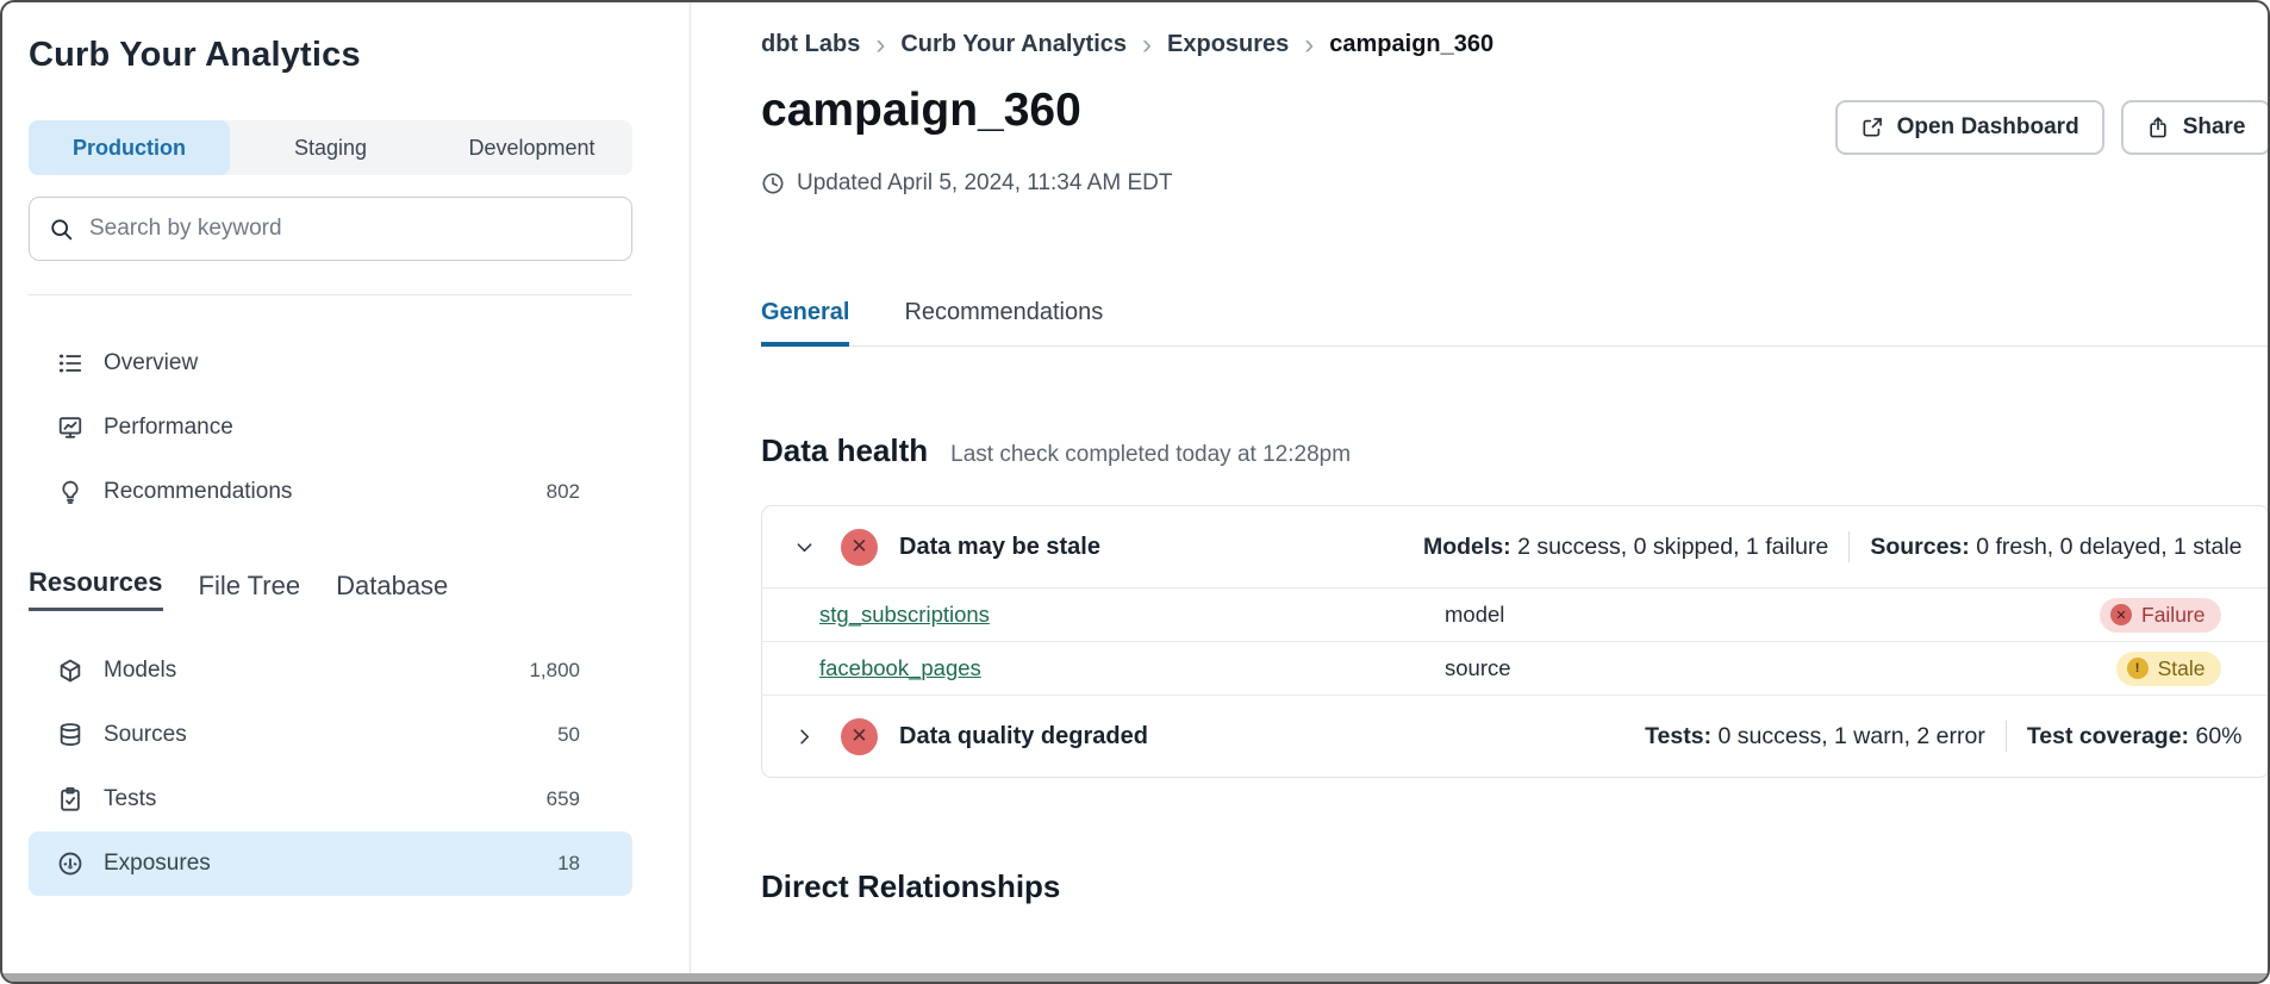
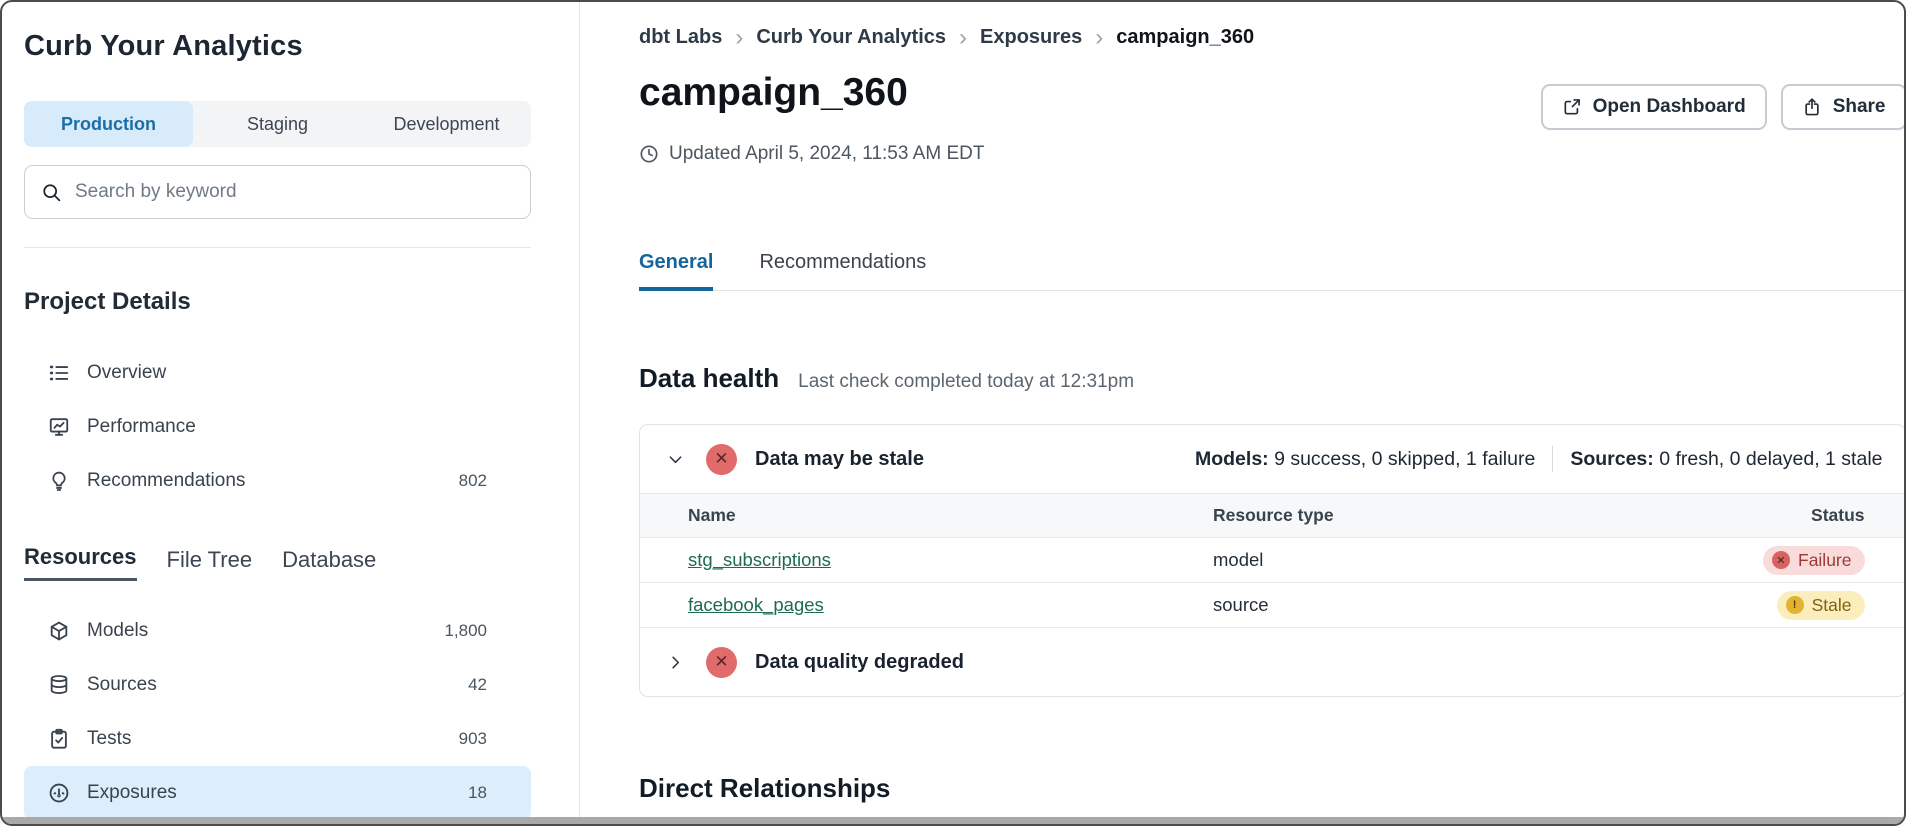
  Curb Your Analytics
  Production
  Staging
  Development
  Search by keyword
+ Project Details
  Overview
  Performance
  Recommendations
  802
  Resources
  File Tree
  Database
  Models
  1,800
  Sources
- 50
+ 42
  Tests
- 659
+ 903
  Exposures
  18
  dbt Labs
  ›
  Curb Your Analytics
  ›
  Exposures
  ›
  campaign_360
  campaign_360
  Open Dashboard
  Share
- Updated April 5, 2024, 11:34 AM EDT
+ Updated April 5, 2024, 11:53 AM EDT
  General
  Recommendations
  Data health
- Last check completed today at 12:28pm
+ Last check completed today at 12:31pm
  ✕
  Data may be stale
- Models: 2 success, 0 skipped, 1 failure
+ Models: 9 success, 0 skipped, 1 failure
  Sources: 0 fresh, 0 delayed, 1 stale
+ Name
+ Resource type
+ Status
  stg_subscriptions
  model
  ✕
  Failure
  facebook_pages
  source
  !
  Stale
  ✕
  Data quality degraded
- Tests: 0 success, 1 warn, 2 error
- Test coverage: 60%
  Direct Relationships
